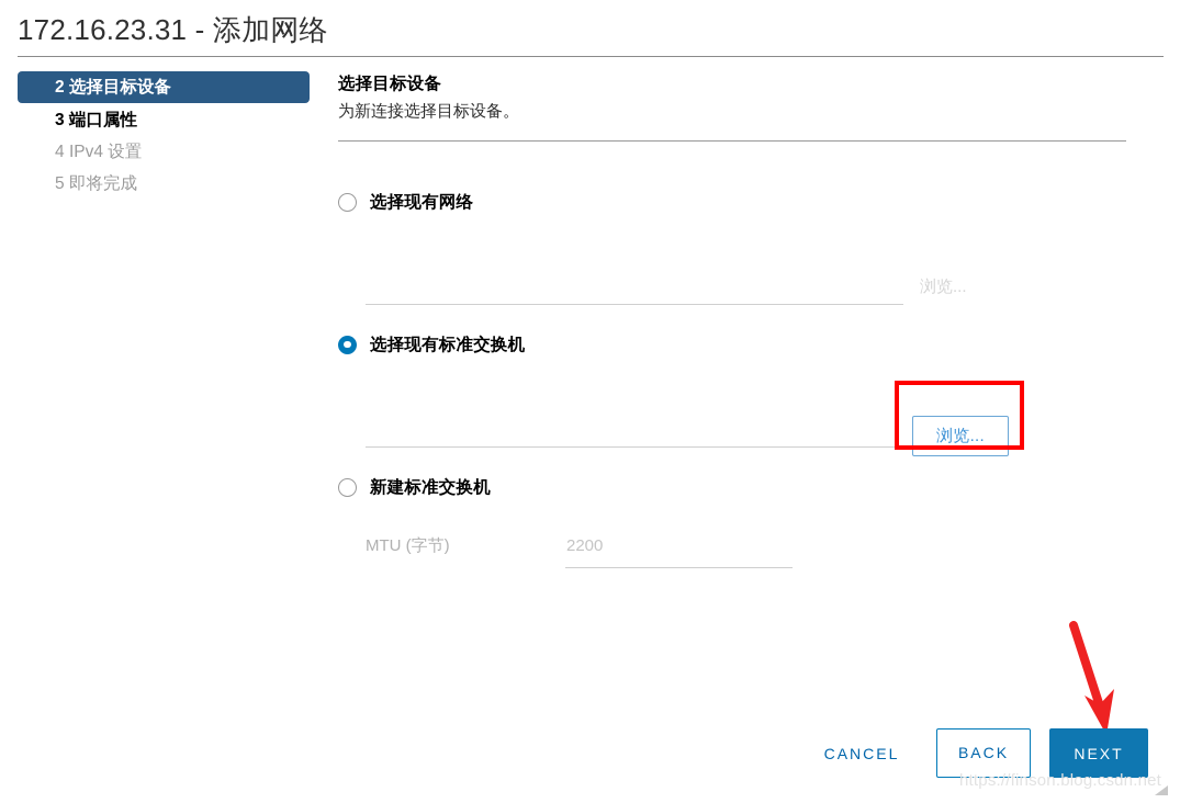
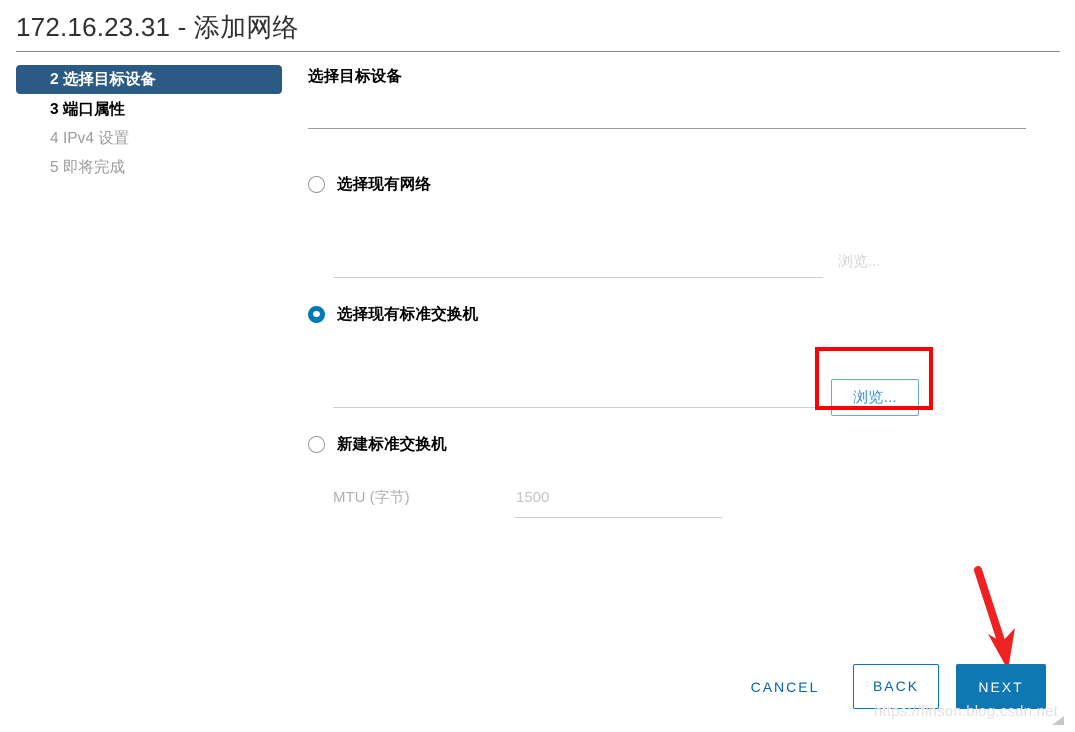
  172.16.23.31 - 添加网络
  2 选择目标设备
  3 端口属性
  4 IPv4 设置
  5 即将完成
  选择目标设备
- 为新连接选择目标设备。
  选择现有网络
  浏览...
  选择现有标准交换机
  浏览...
  新建标准交换机
  MTU (字节)
- 2200
+ 1500
  CANCEL
  BACK
  NEXT
  https://finson.blog.csdn.net
